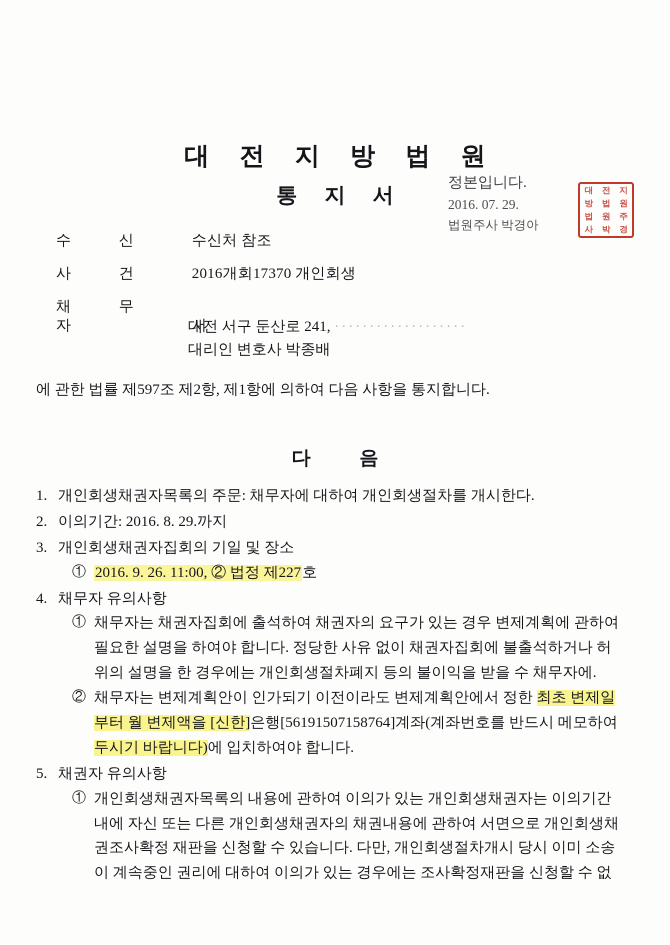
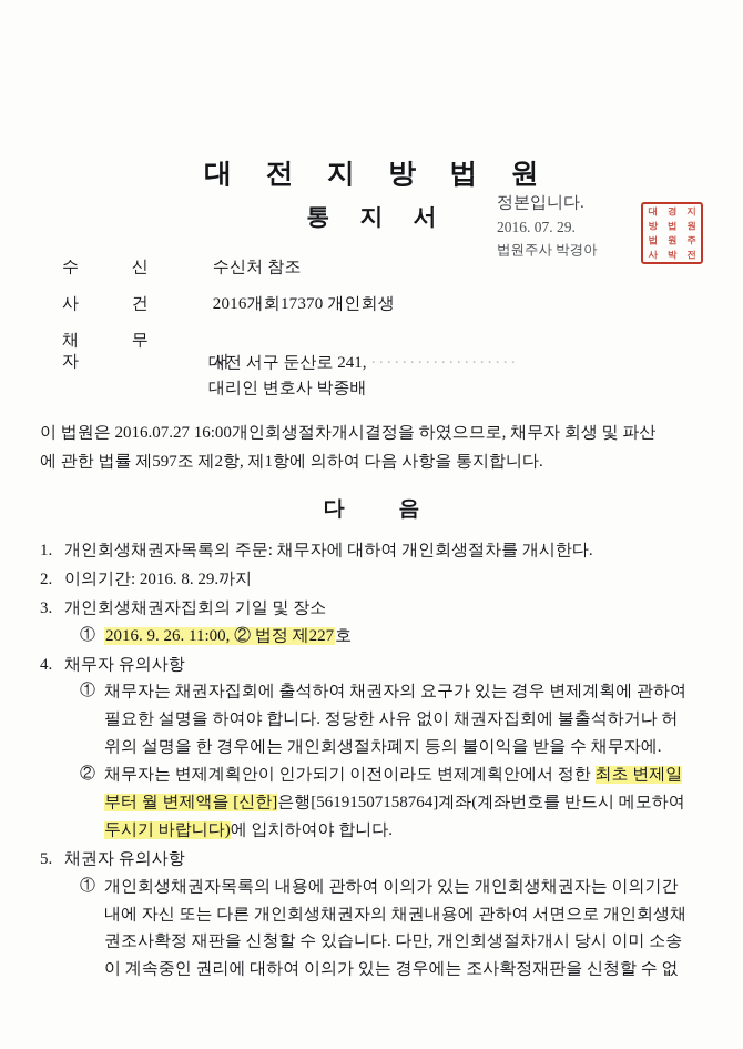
  대 전 지 방 법 원
  통 지 서
  정본입니다.
  2016. 07. 29.
  법원주사 박경아
  대
- 전
+ 경
  지
  방
  법
  원
  법
  원
  주
  사
  박
- 경
+ 전
  수 신 수신처 참조
  사 건 2016개회17370 개인회생
  채 무 자 서
  대전 서구 둔산로 241, ···················
  대리인 변호사 박종배
+ 이 법원은 2016.07.27 16:00개인회생절차개시결정을 하였으므로, 채무자 회생 및 파산
  에 관한 법률 제597조 제2항, 제1항에 의하여 다음 사항을 통지합니다.
  다 음
  1.
  개인회생채권자목록의 주문: 채무자에 대하여 개인회생절차를 개시한다.
  2.
  이의기간: 2016. 8. 29.까지
  3.
  개인회생채권자집회의 기일 및 장소
  ①
  2016. 9. 26. 11:00, ② 법정 제227호
  4.
  채무자 유의사항
  ①
  채무자는 채권자집회에 출석하여 채권자의 요구가 있는 경우 변제계획에 관하여
  필요한 설명을 하여야 합니다. 정당한 사유 없이 채권자집회에 불출석하거나 허
  위의 설명을 한 경우에는 개인회생절차폐지 등의 불이익을 받을 수 채무자에.
  ②
  채무자는 변제계획안이 인가되기 이전이라도 변제계획안에서 정한 최초 변제일
  부터 월 변제액을 [신한]은행[56191507158764]계좌(계좌번호를 반드시 메모하여
  두시기 바랍니다)에 입치하여야 합니다.
  5.
  채권자 유의사항
  ①
  개인회생채권자목록의 내용에 관하여 이의가 있는 개인회생채권자는 이의기간
  내에 자신 또는 다른 개인회생채권자의 채권내용에 관하여 서면으로 개인회생채
  권조사확정 재판을 신청할 수 있습니다. 다만, 개인회생절차개시 당시 이미 소송
  이 계속중인 권리에 대하여 이의가 있는 경우에는 조사확정재판을 신청할 수 없
